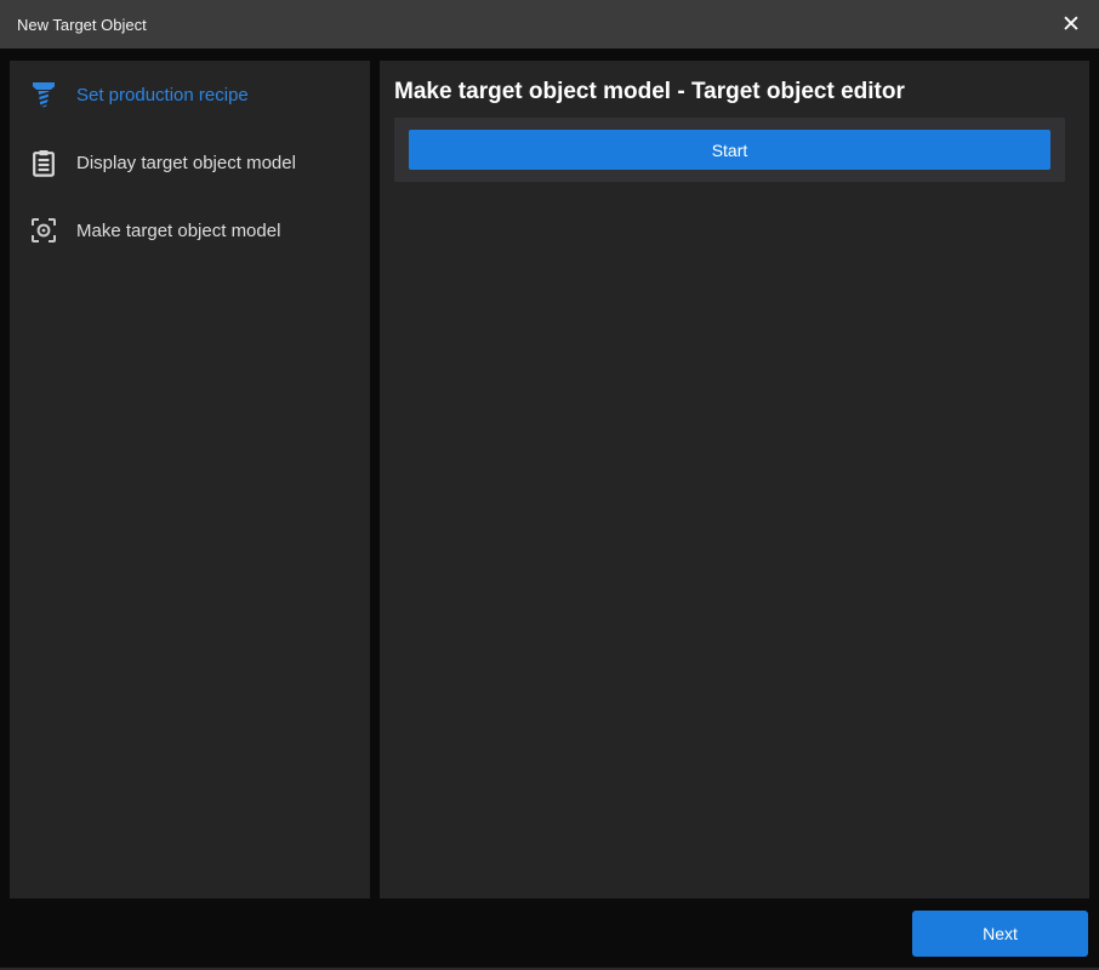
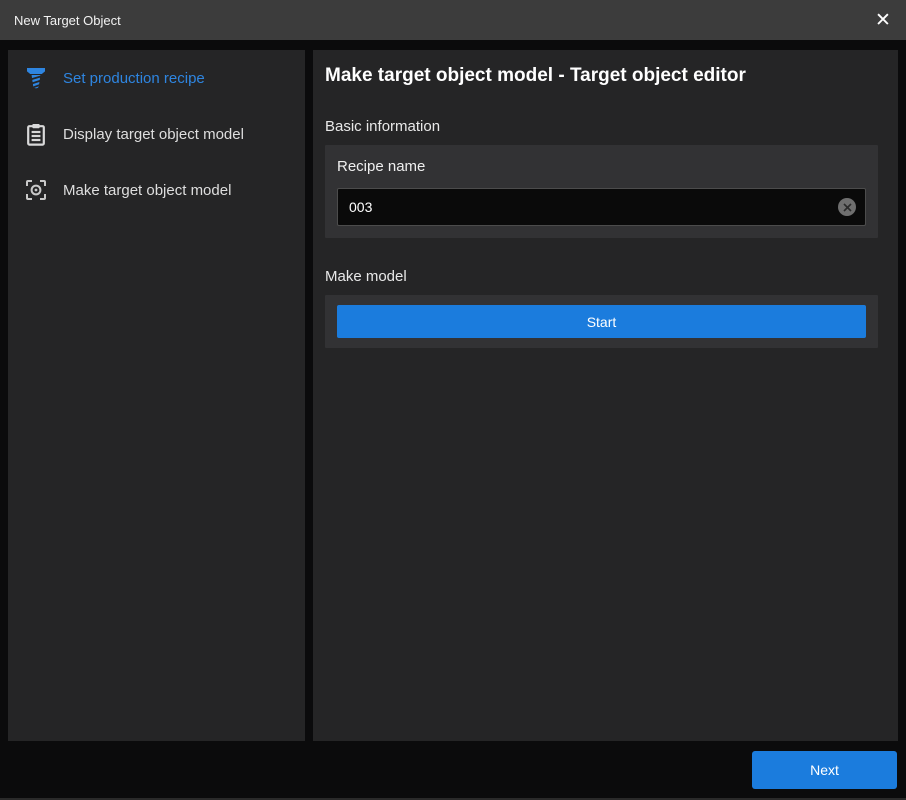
  New Target Object
  ✕
  Set production recipe
  Display target object model
  Make target object model
  Make target object model - Target object editor
+ Basic information
+ Recipe name
+ 003
+ Make model
  Start
  Next
